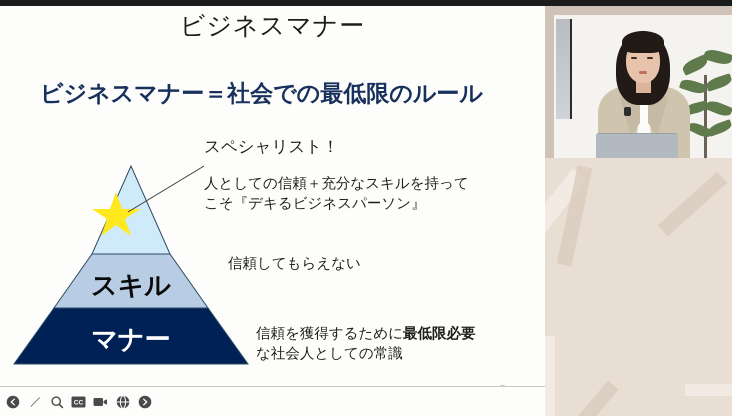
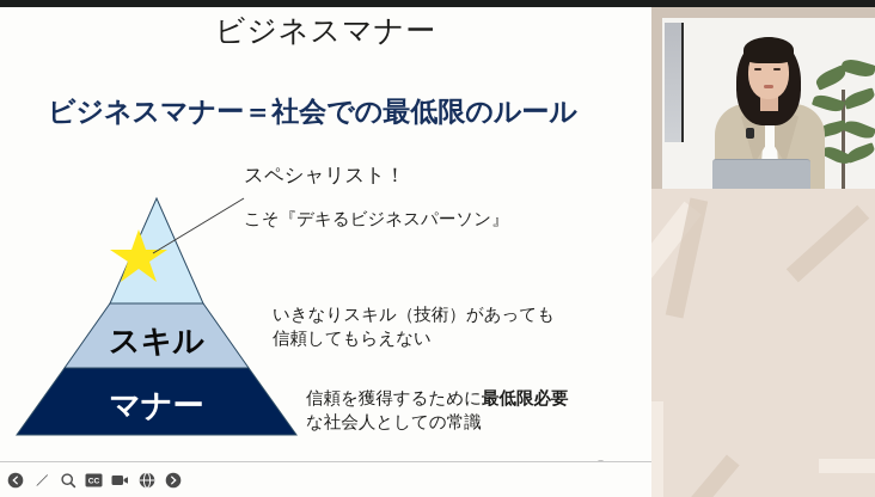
  ビジネスマナー
  ビジネスマナー＝社会での最低限のルール
  スキル
  マナー
  スペシャリスト！
- 人としての信頼＋充分なスキルを持って
  こそ『デキるビジネスパーソン』
+ いきなりスキル（技術）があっても
  信頼してもらえない
  信頼を獲得するために最低限必要
  な社会人としての常識
